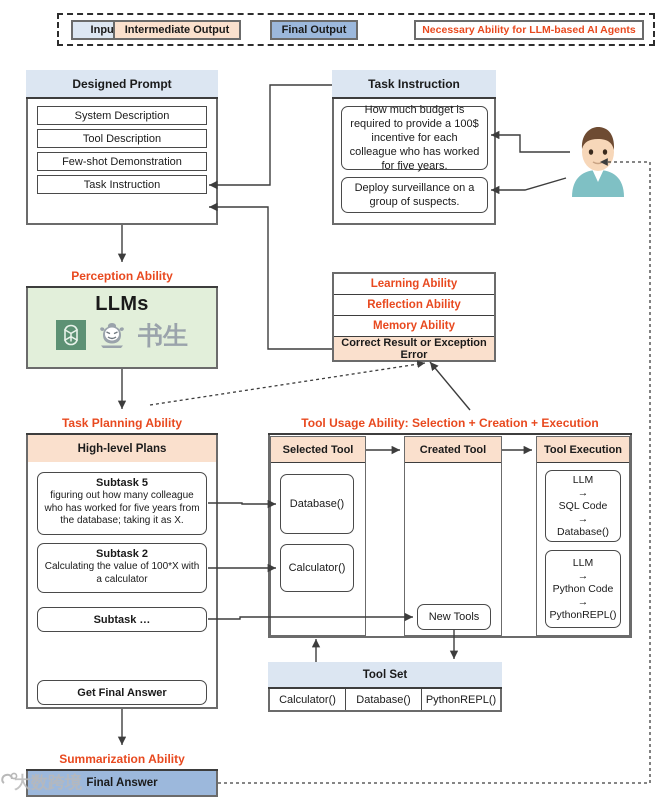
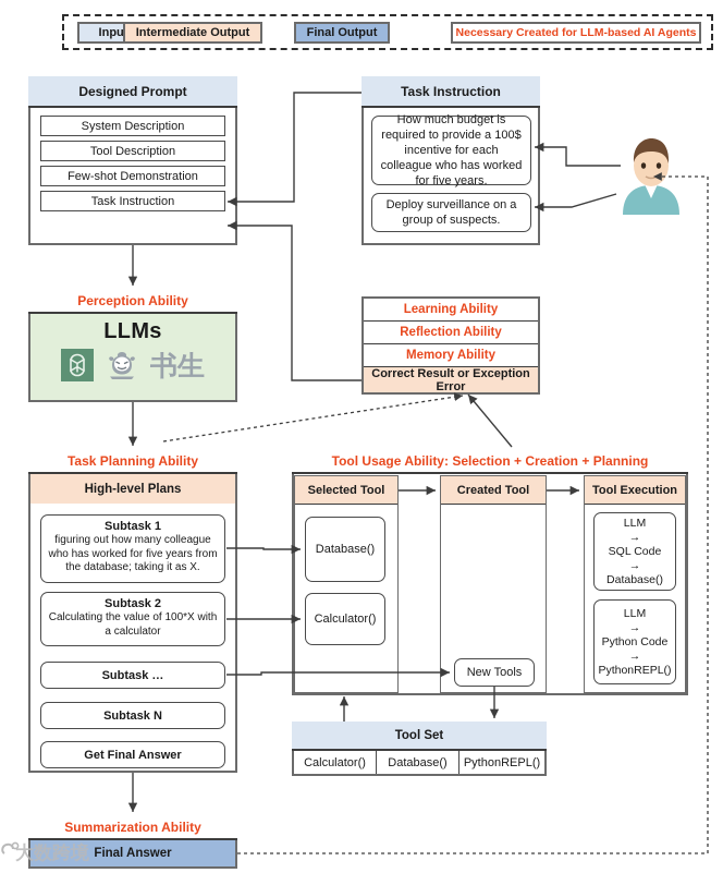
  Inpu
  Intermediate Output
  Final Output
- Necessary Ability for LLM-based AI Agents
+ Necessary Created for LLM-based AI Agents
  Designed Prompt
  System Description
  Tool Description
  Few-shot Demonstration
  Task Instruction
  Task Instruction
  How much budget is required to provide a 100$ incentive for each colleague who has worked for five years.
  Deploy surveillance on a group of suspects.
  Perception Ability
  LLMs
  书生
  Learning Ability
  Reflection Ability
  Memory Ability
  Correct Result or Exception Error
  Task Planning Ability
  High-level Plans
- Subtask 5
+ Subtask 1
  figuring out how many colleague who has worked for five years from the database; taking it as X.
  Subtask 2
  Calculating the value of 100*X with a calculator
  Subtask …
+ Subtask N
  Get Final Answer
- Tool Usage Ability: Selection + Creation + Execution
+ Tool Usage Ability: Selection + Creation + Planning
  Selected Tool
  Database()
  Calculator()
  Created Tool
  New Tools
  Tool Execution
  LLM
  →
  SQL Code
  →
  Database()
  LLM
  →
  Python Code
  →
  PythonREPL()
  Tool Set
  Calculator()
  Database()
  PythonREPL()
  Summarization Ability
  Final Answer
  大数跨境
